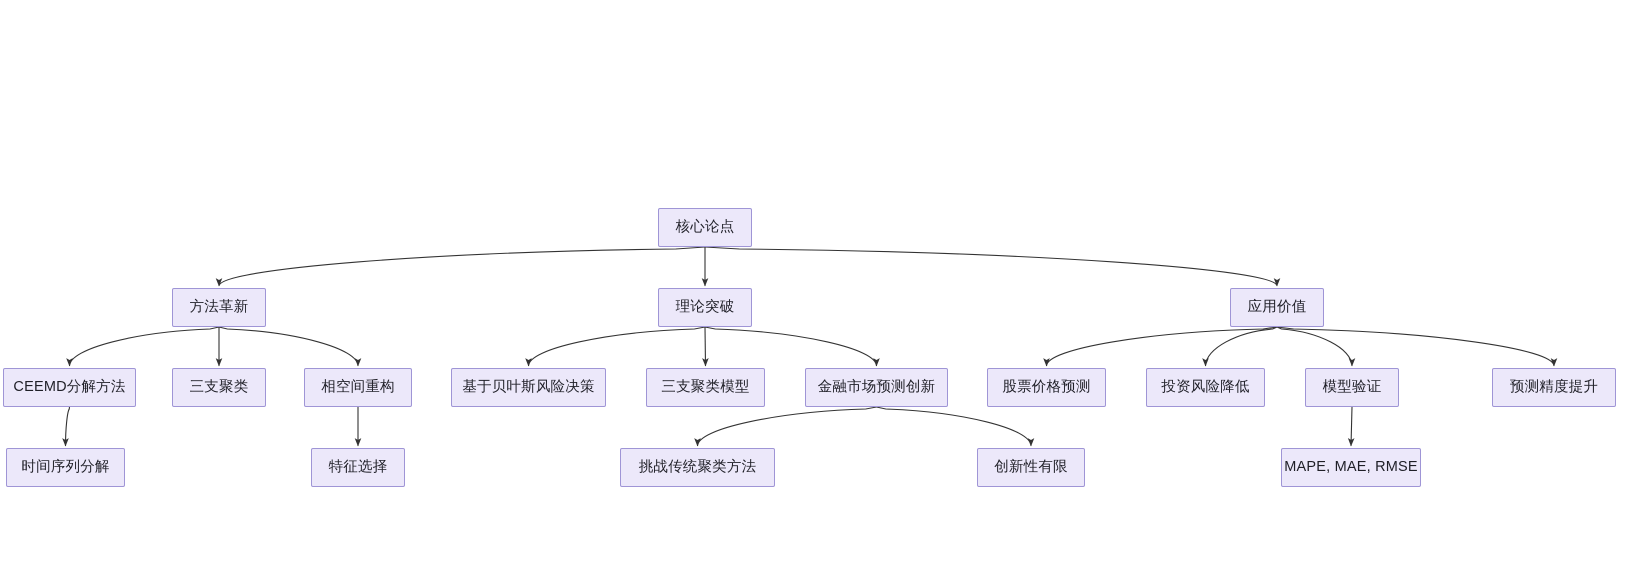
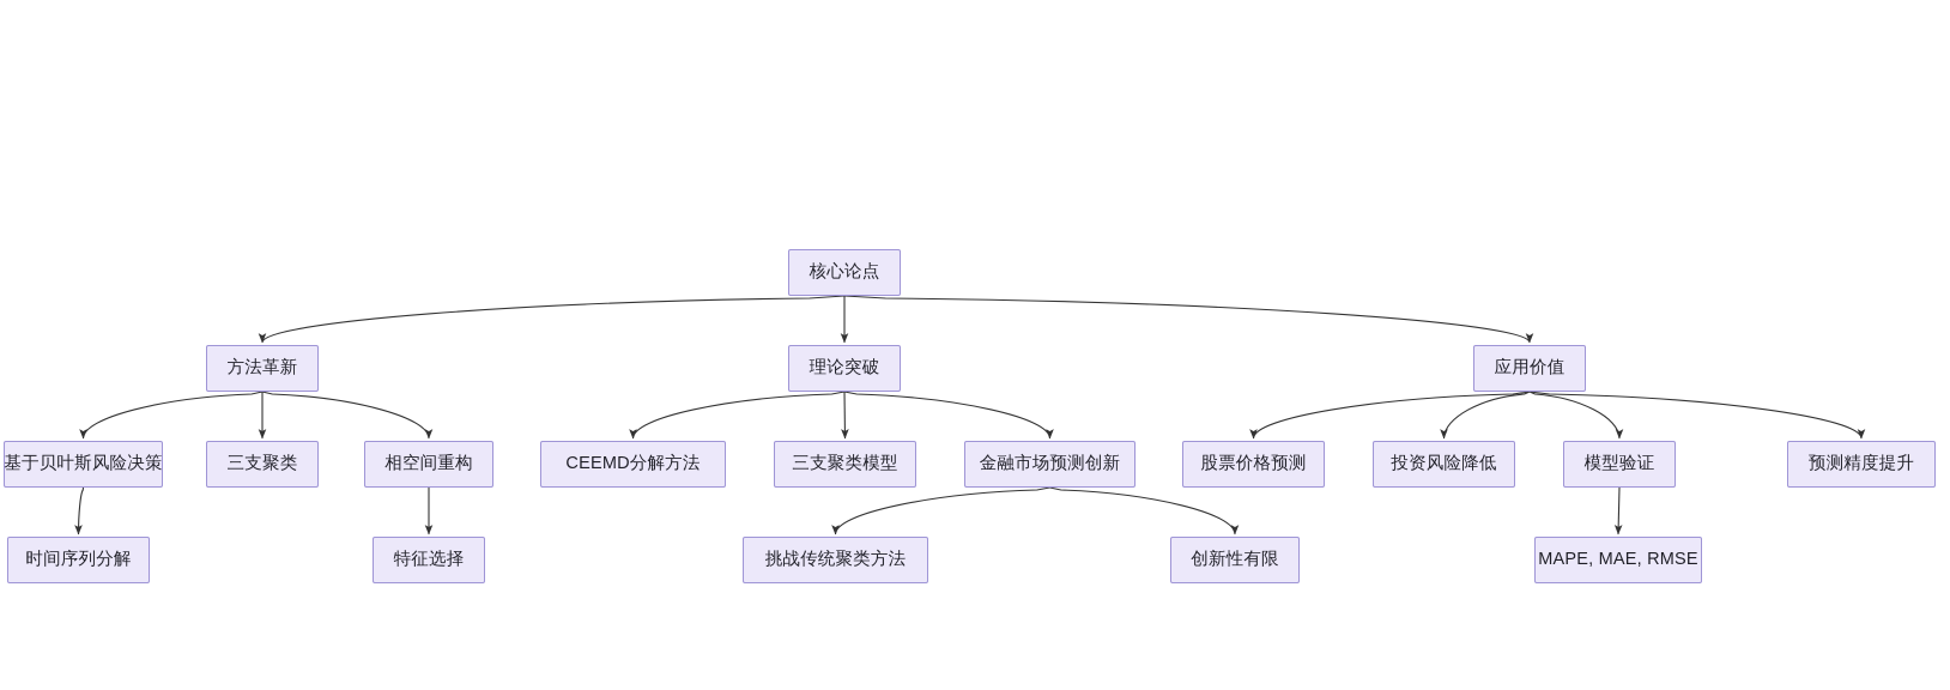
  核心论点
  方法革新
  理论突破
  应用价值
- CEEMD分解方法
+ 基于贝叶斯风险决策
  三支聚类
  相空间重构
- 基于贝叶斯风险决策
+ CEEMD分解方法
  三支聚类模型
  金融市场预测创新
  股票价格预测
  投资风险降低
  模型验证
  预测精度提升
  时间序列分解
  特征选择
  挑战传统聚类方法
  创新性有限
  MAPE, MAE, RMSE
